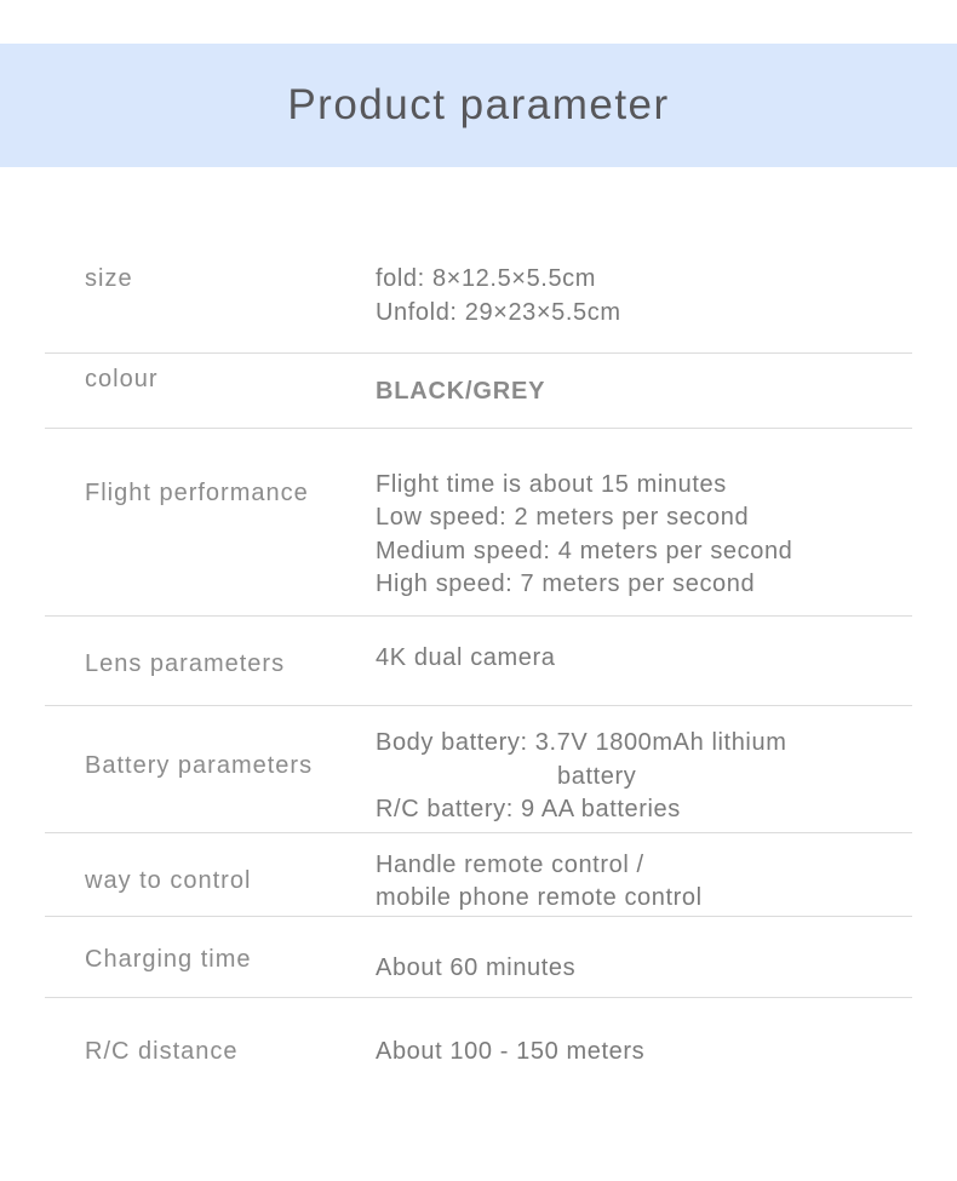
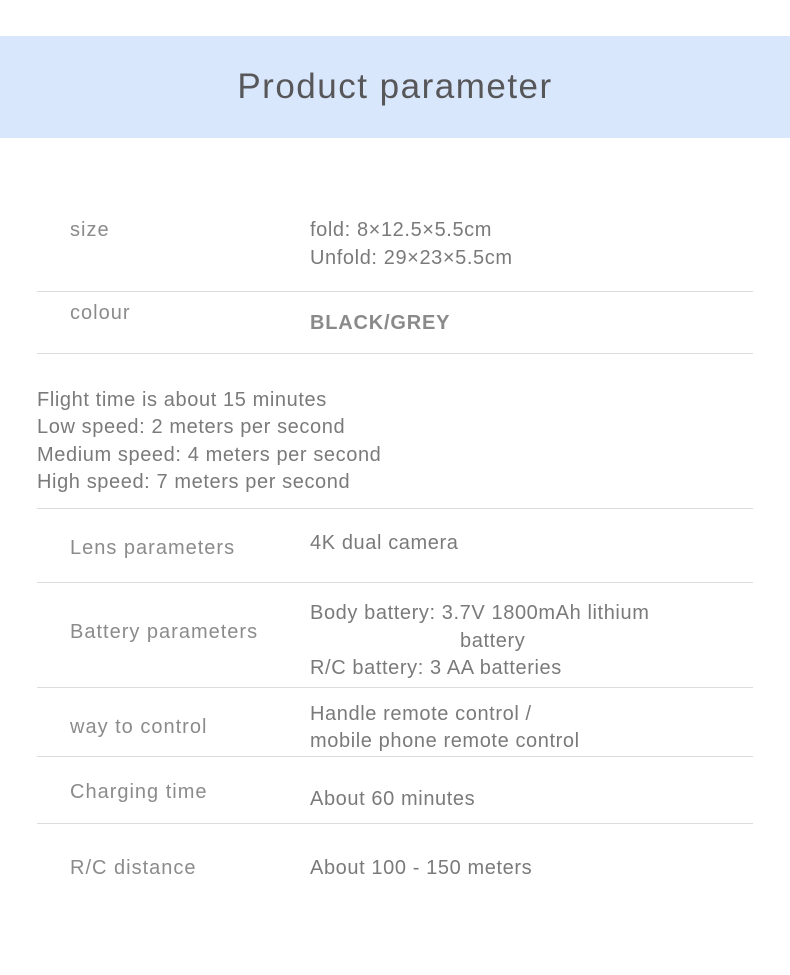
  Product parameter
  size
  fold: 8×12.5×5.5cm
  Unfold: 29×23×5.5cm
  colour
  BLACK/GREY
- Flight performance
  Flight time is about 15 minutes
  Low speed: 2 meters per second
  Medium speed: 4 meters per second
  High speed: 7 meters per second
  Lens parameters
  4K dual camera
  Battery parameters
  Body battery: 3.7V 1800mAh lithium
  battery
- R/C battery: 9 AA batteries
+ R/C battery: 3 AA batteries
  way to control
  Handle remote control /
  mobile phone remote control
  Charging time
  About 60 minutes
  R/C distance
  About 100 - 150 meters
